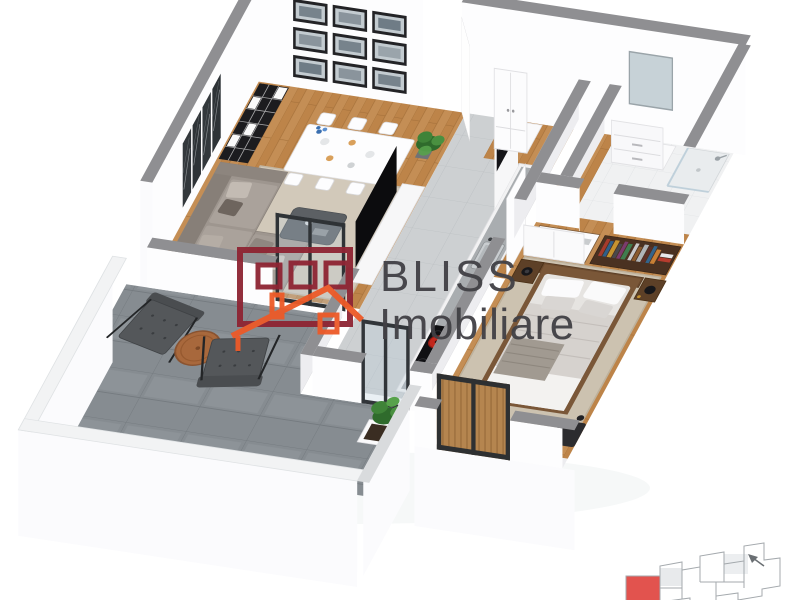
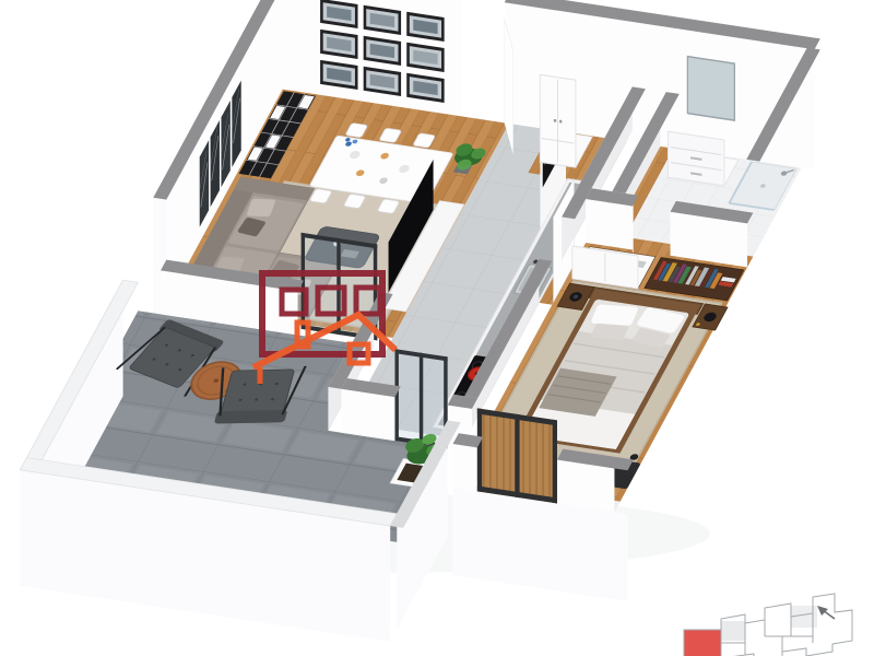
- BLISS
- Imobiliare
